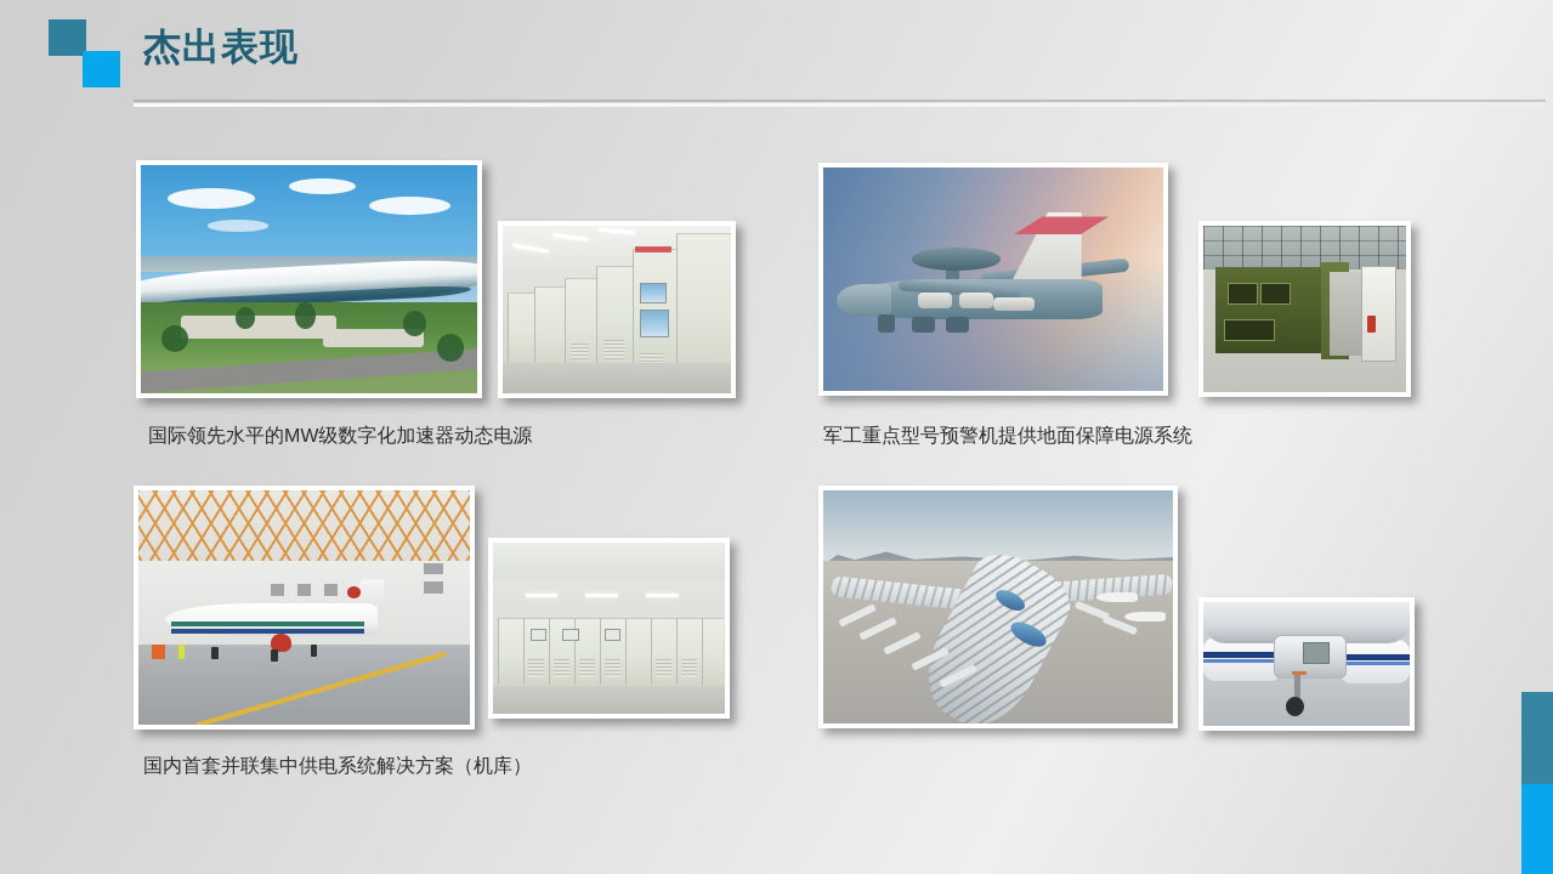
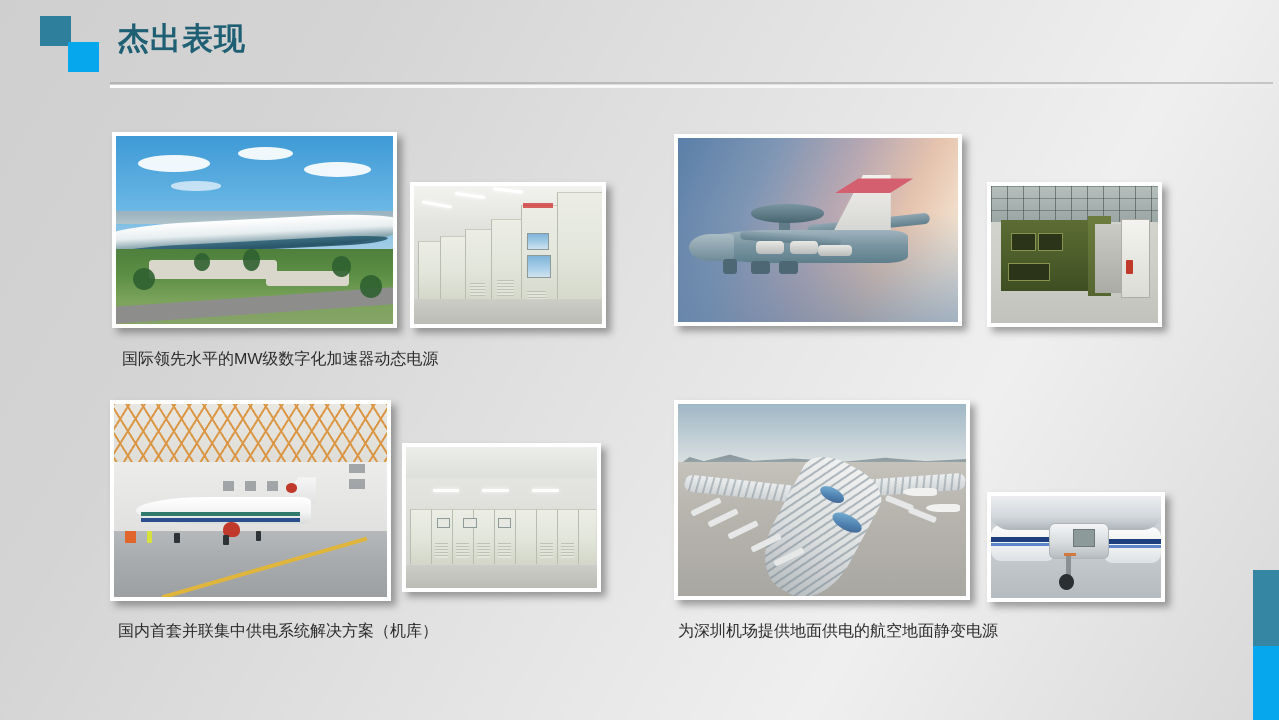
  杰出表现
  国际领先水平的MW级数字化加速器动态电源
- 军工重点型号预警机提供地面保障电源系统
  国内首套并联集中供电系统解决方案（机库）
+ 为深圳机场提供地面供电的航空地面静变电源
